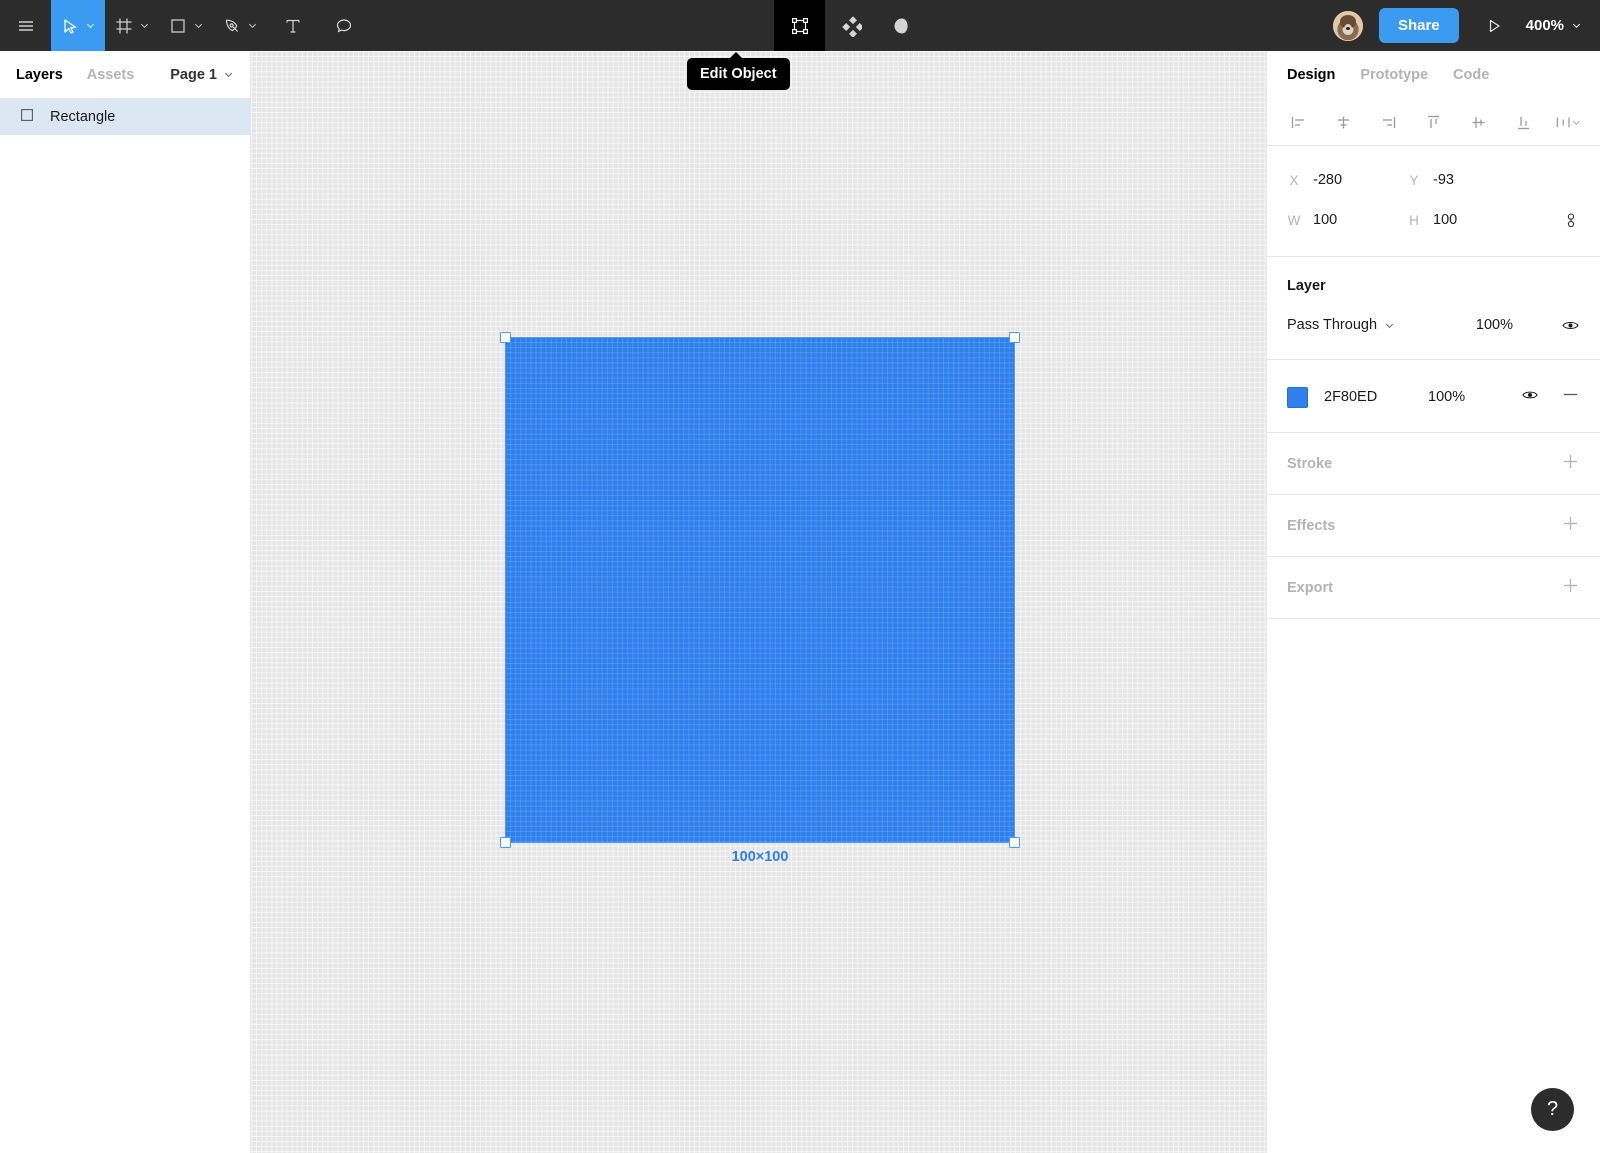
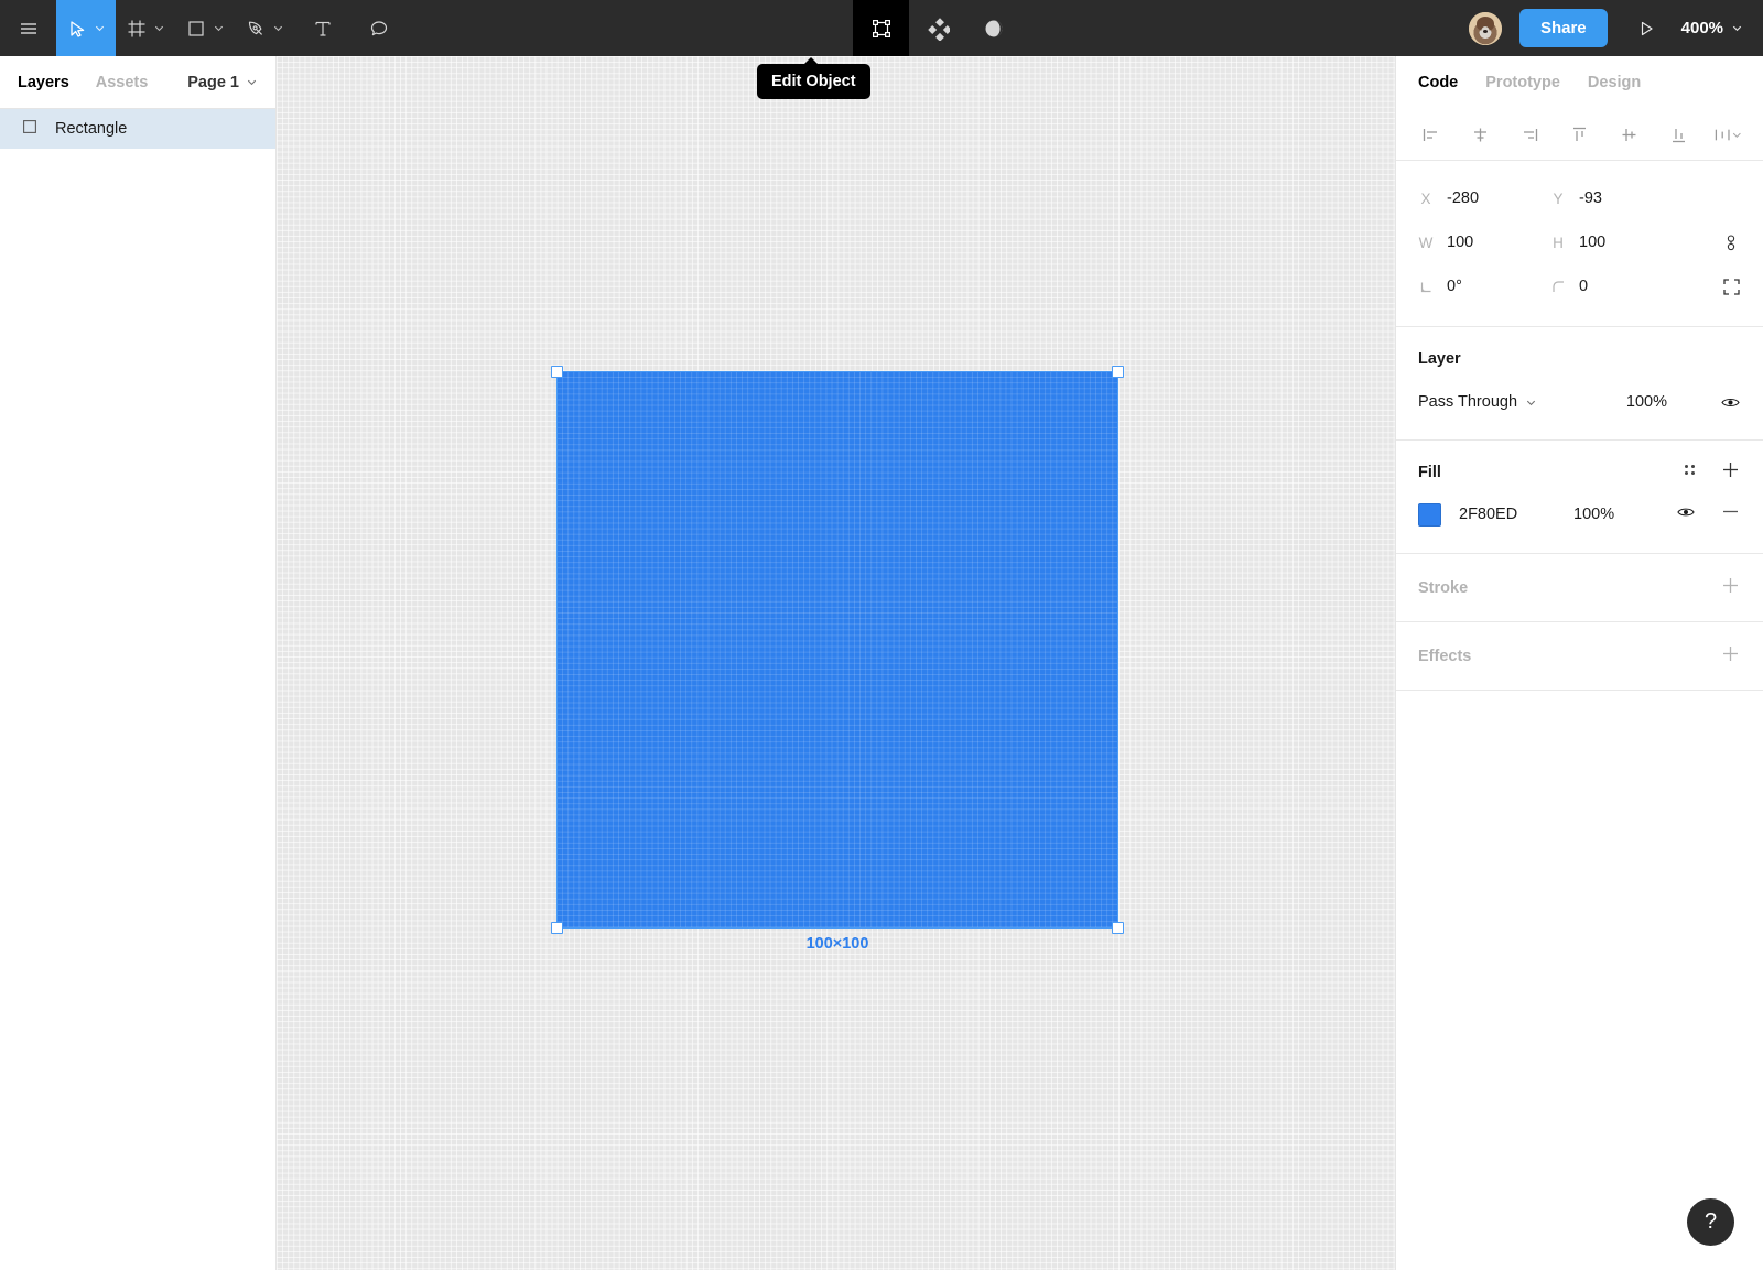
  Share
  400%
  Edit Object
  Layers
  Assets
  Page 1
  Rectangle
  100×100
- Design
+ Code
  Prototype
- Code
+ Design
  X
  -280
  Y
  -93
  W
  100
  H
  100
+ 0°
+ 0
  Layer
  Pass Through
  100%
+ Fill
  2F80ED
  100%
  Stroke
  Effects
- Export
  ?
